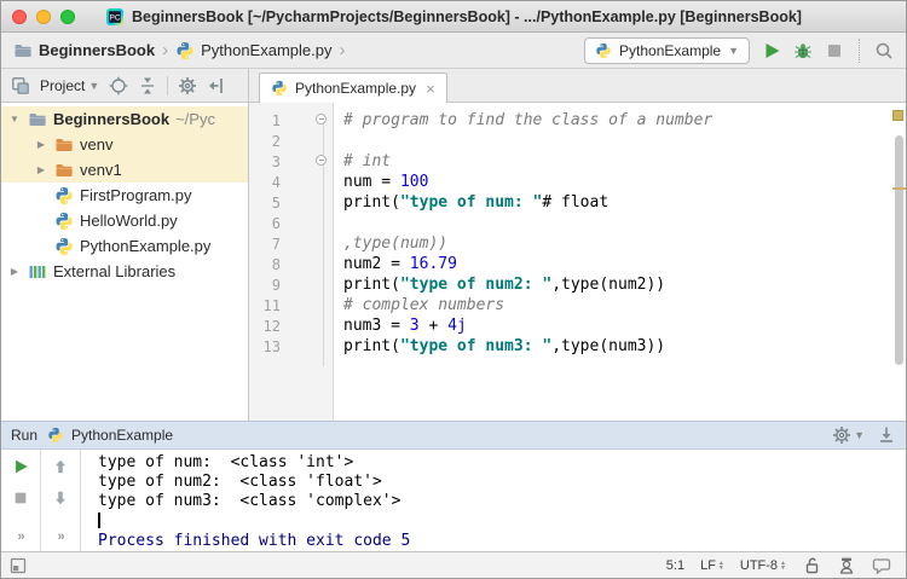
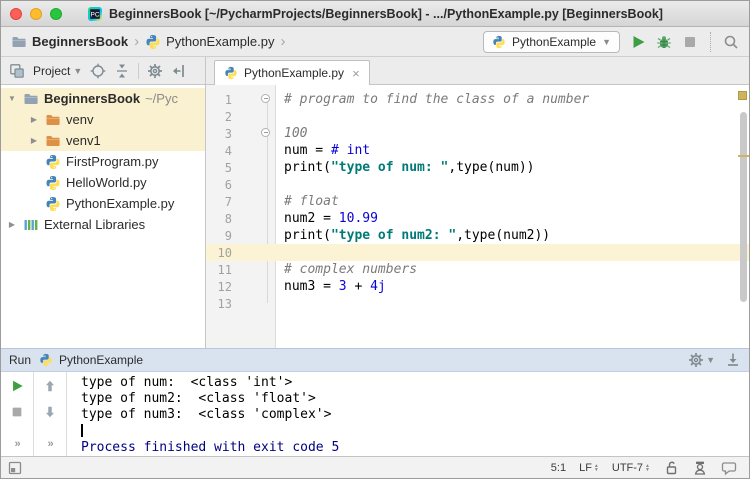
  BeginnersBook [~/PycharmProjects/BeginnersBook] - .../PythonExample.py [BeginnersBook]
  BeginnersBook
  ›
  PythonExample.py
  ›
  PythonExample
  ▼
  Project
  ▼
  PythonExample.py
  ×
  ▼
  BeginnersBook
  ~/Pyc
  ▶
  venv
  ▶
  venv1
  FirstProgram.py
  HelloWorld.py
  PythonExample.py
  ▶
  External Libraries
  1
  # program to find the class of a number
  2
  3
- # int
+ 100
  4
- num = 100
+ num = # int
  5
- print("type of num: "# float
+ print("type of num: ",type(num))
  6
  7
- ,type(num))
+ # float
  8
- num2 = 16.79
+ num2 = 10.99
  9
  print("type of num2: ",type(num2))
+ 10
  11
  # complex numbers
  12
  num3 = 3 + 4j
  13
- print("type of num3: ",type(num3))
  Run
  PythonExample
  ▼
  »
  »
  type of num: <class 'int'>
  type of num2: <class 'float'>
  type of num3: <class 'complex'>
  Process finished with exit code 5
  5:1
  LF
- UTF-8
+ UTF-7
